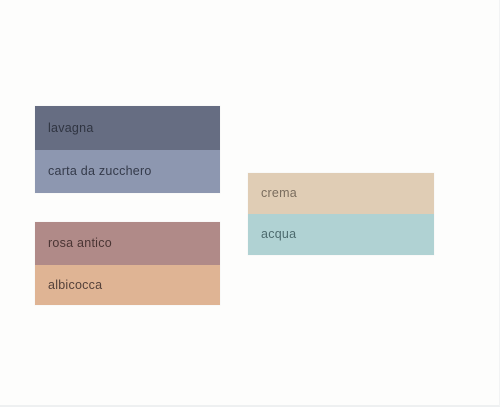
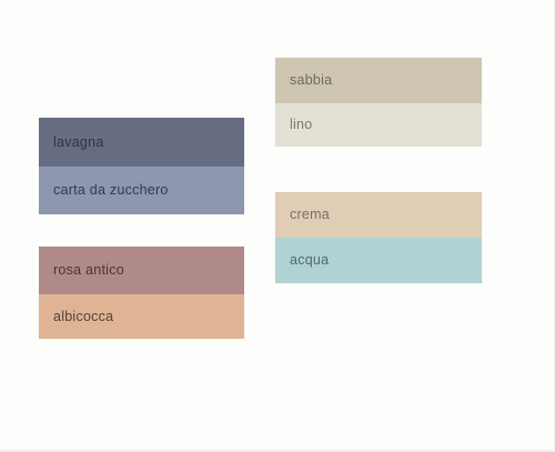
  lavagna
  carta da zucchero
  rosa antico
  albicocca
+ sabbia
+ lino
  crema
  acqua
